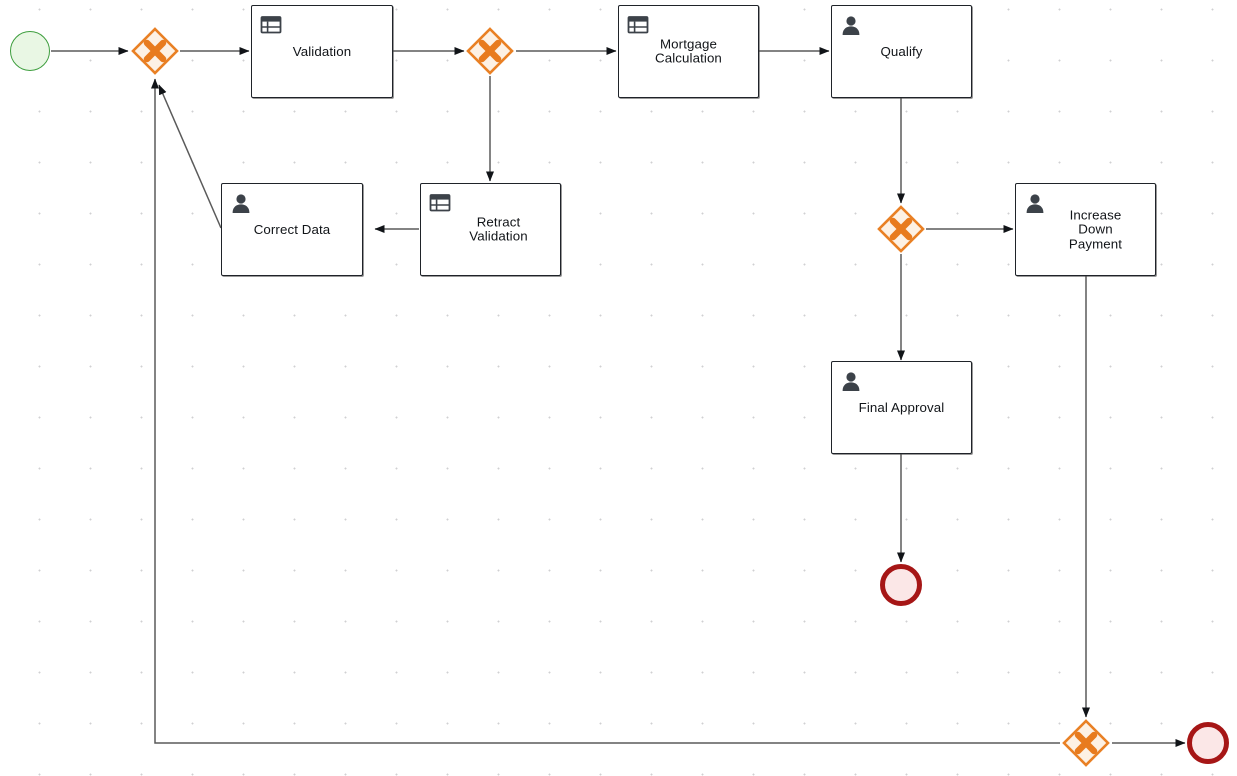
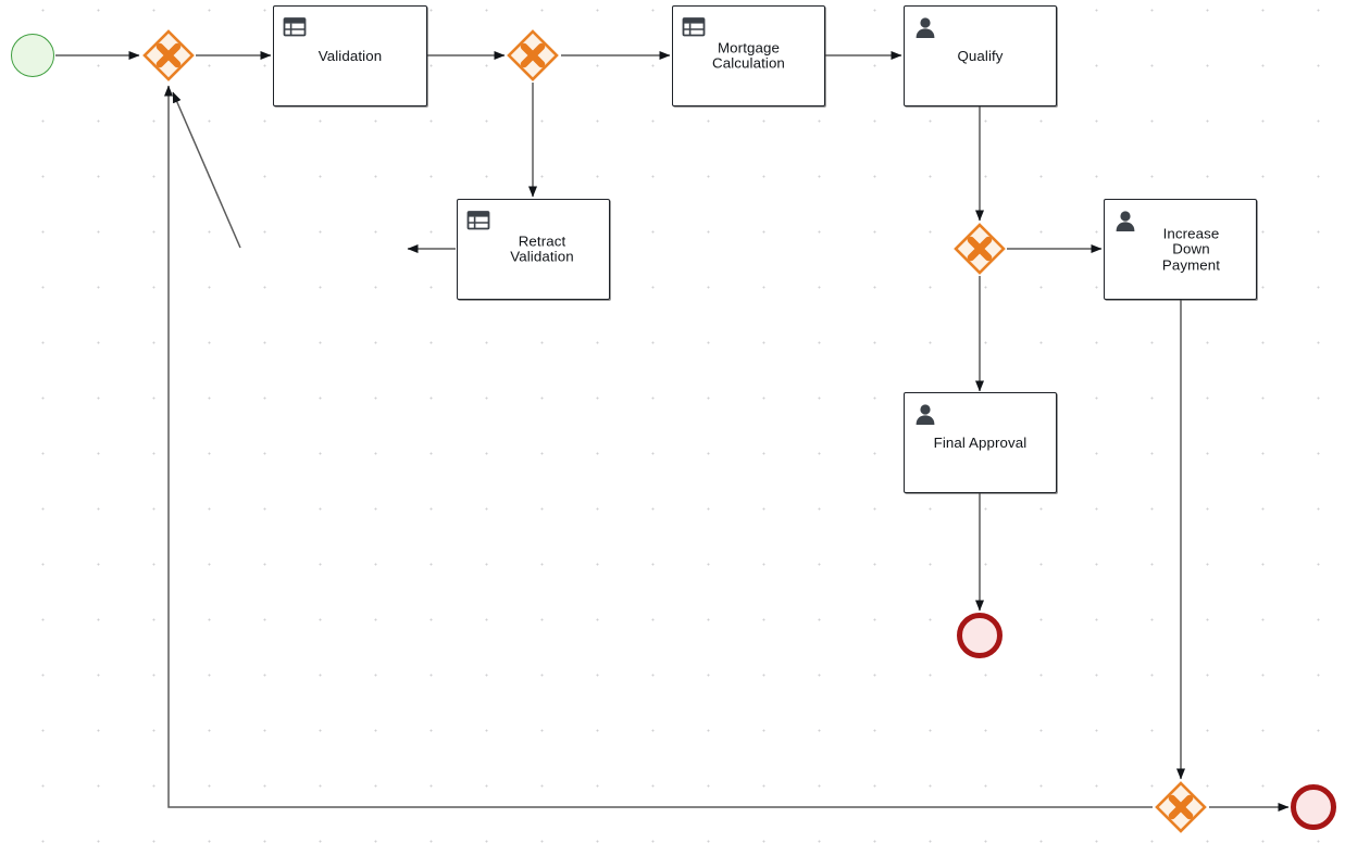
  Validation
  Mortgage
  Calculation
  Qualify
  Increase
  Down
  Payment
  Final Approval
  Retract
  Validation
- Correct Data
